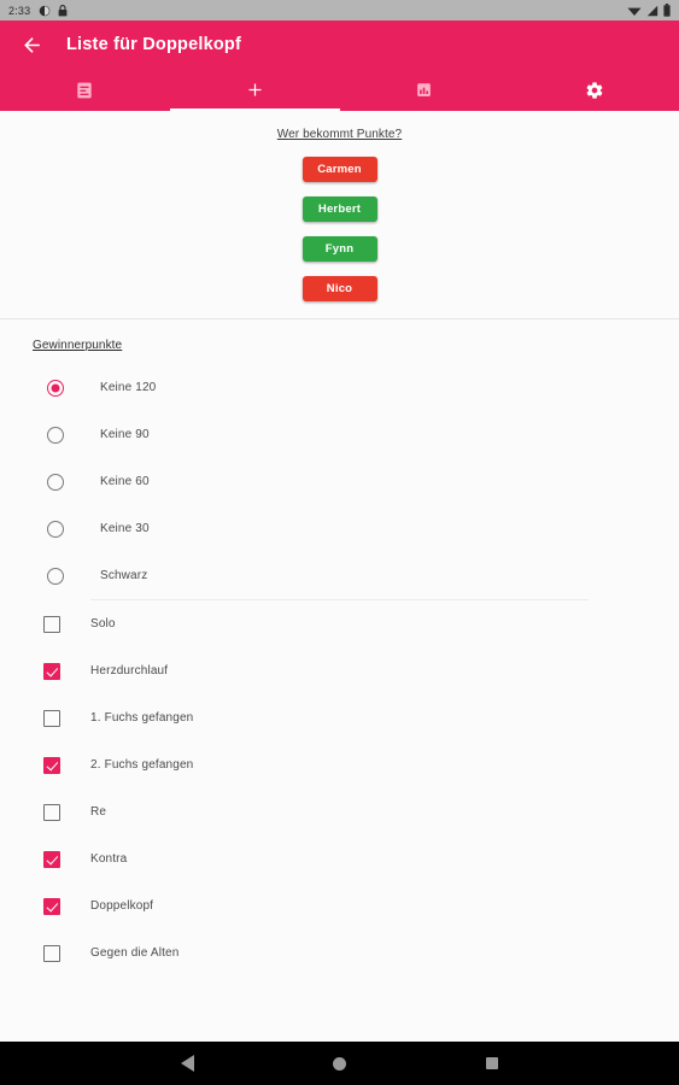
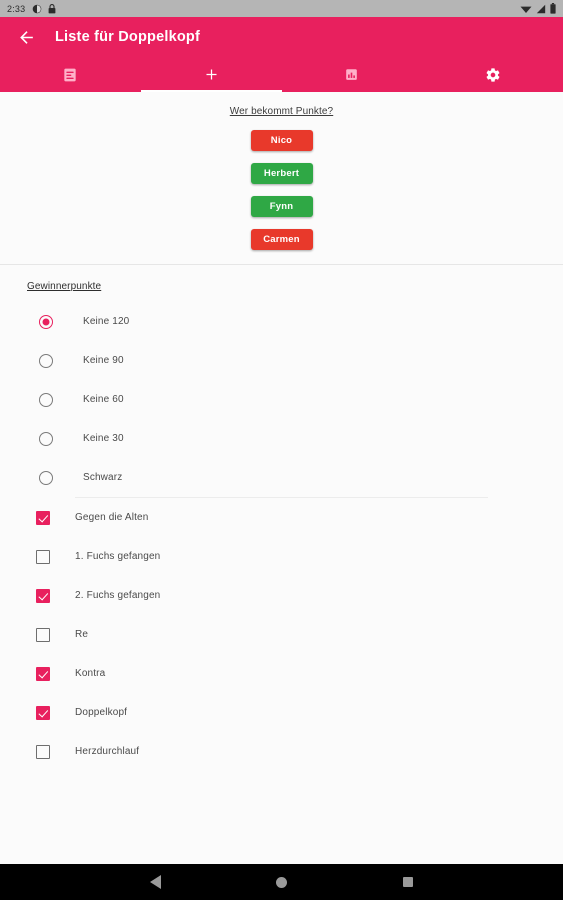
  2:33
  Liste für Doppelkopf
  Wer bekommt Punkte?
- Carmen
+ Nico
  Herbert
  Fynn
- Nico
+ Carmen
  Gewinnerpunkte
  Keine 120
  Keine 90
  Keine 60
  Keine 30
  Schwarz
- Solo
- Herzdurchlauf
+ Gegen die Alten
  1. Fuchs gefangen
  2. Fuchs gefangen
  Re
  Kontra
  Doppelkopf
- Gegen die Alten
+ Herzdurchlauf
